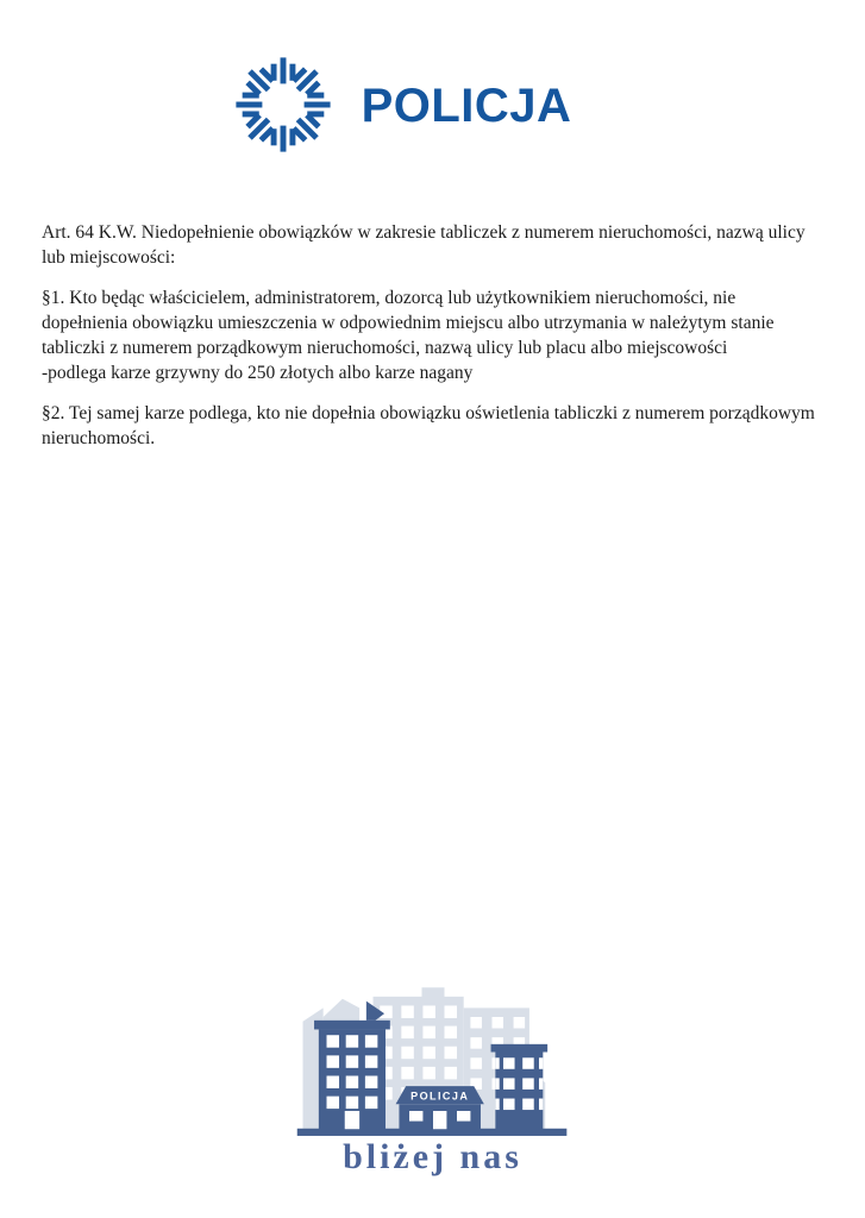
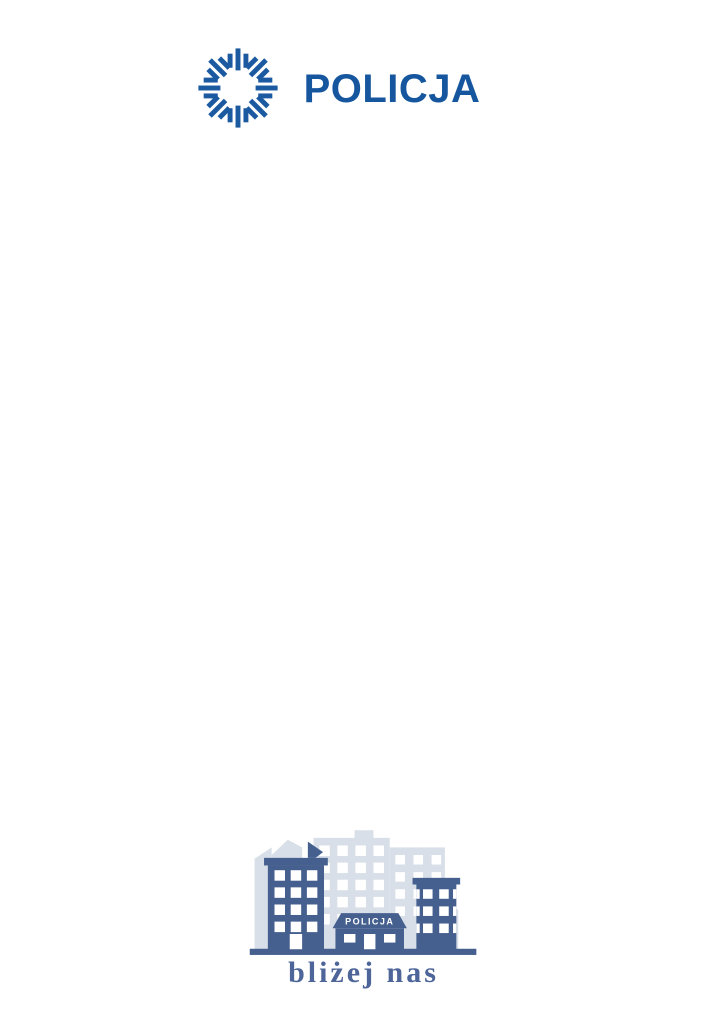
  POLICJA
- Art. 64 K.W. Niedopełnienie obowiązków w zakresie tabliczek z numerem nieruchomości, nazwą ulicy
- lub miejscowości:
- §1. Kto będąc właścicielem, administratorem, dozorcą lub użytkownikiem nieruchomości, nie
- dopełnienia obowiązku umieszczenia w odpowiednim miejscu albo utrzymania w należytym stanie
- tabliczki z numerem porządkowym nieruchomości, nazwą ulicy lub placu albo miejscowości
- -podlega karze grzywny do 250 złotych albo karze nagany
- §2. Tej samej karze podlega, kto nie dopełnia obowiązku oświetlenia tabliczki z numerem porządkowym
- nieruchomości.
  POLICJA
  bliżej nas
